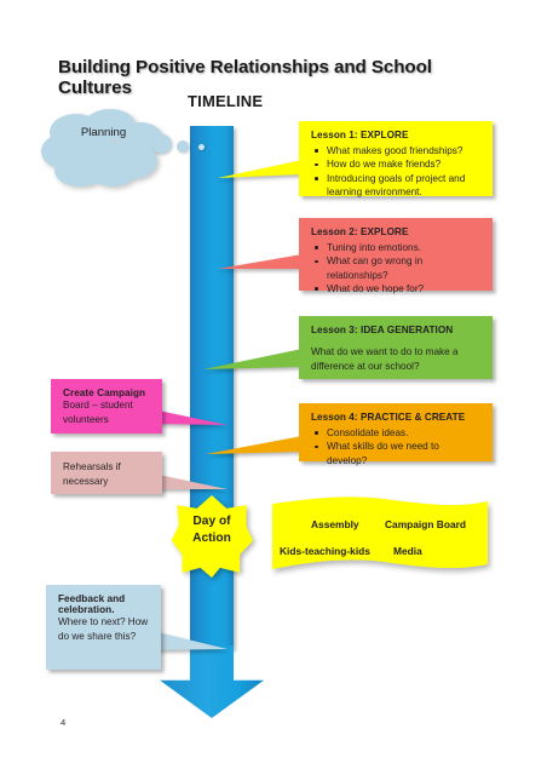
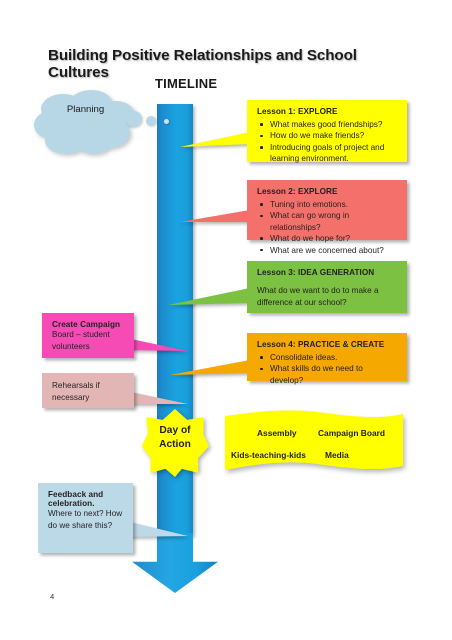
  Building Positive Relationships and School Cultures
  TIMELINE
  Planning
  Lesson 1: EXPLORE
  What makes good friendships?
  How do we make friends?
  Introducing goals of project and learning environment.
  Lesson 2: EXPLORE
  Tuning into emotions.
  What can go wrong in relationships?
  What do we hope for?
+ What are we concerned about?
  Lesson 3: IDEA GENERATION
  What do we want to do to make a difference at our school?
  Lesson 4: PRACTICE & CREATE
  Consolidate ideas.
  What skills do we need to develop?
  Create Campaign
  Board – student volunteers
  Rehearsals if necessary
  Feedback and celebration.
  Where to next? How do we share this?
  Day of
  Action
  Assembly
  Campaign Board
  Kids-teaching-kids
  Media
  4
